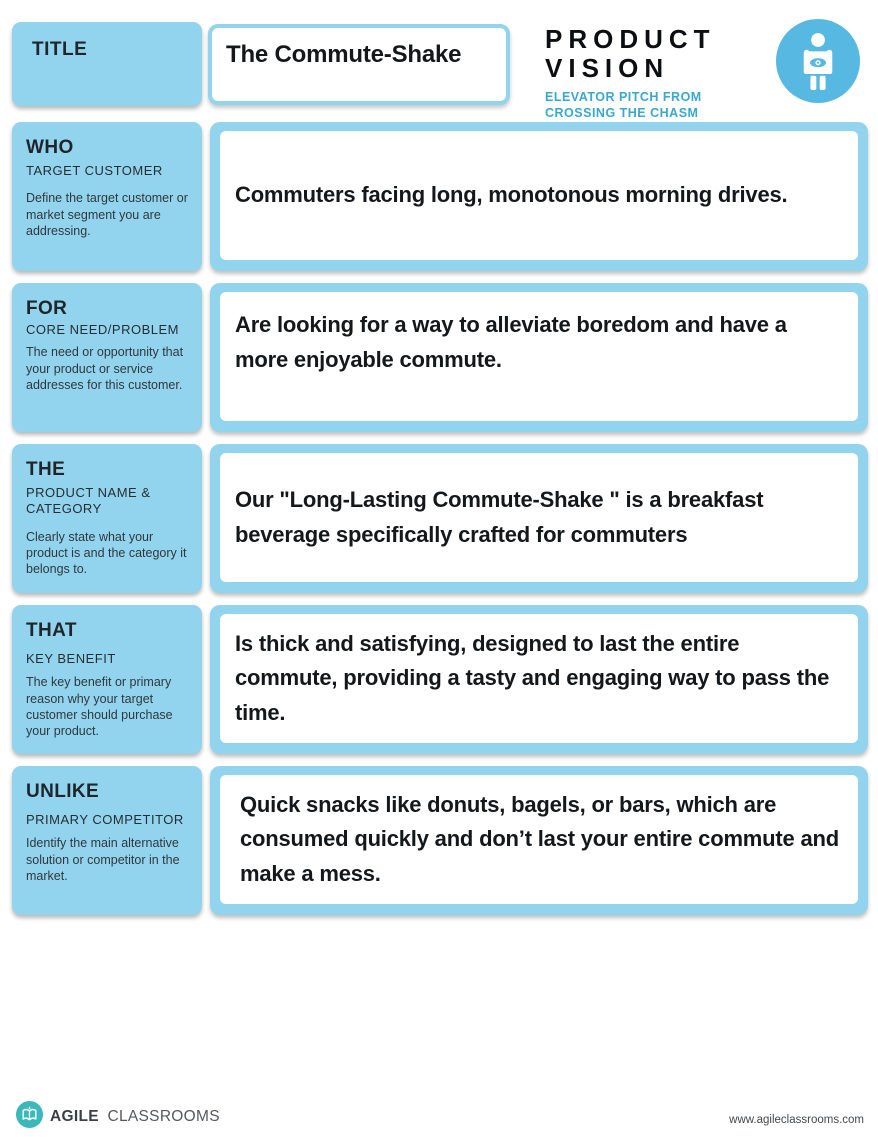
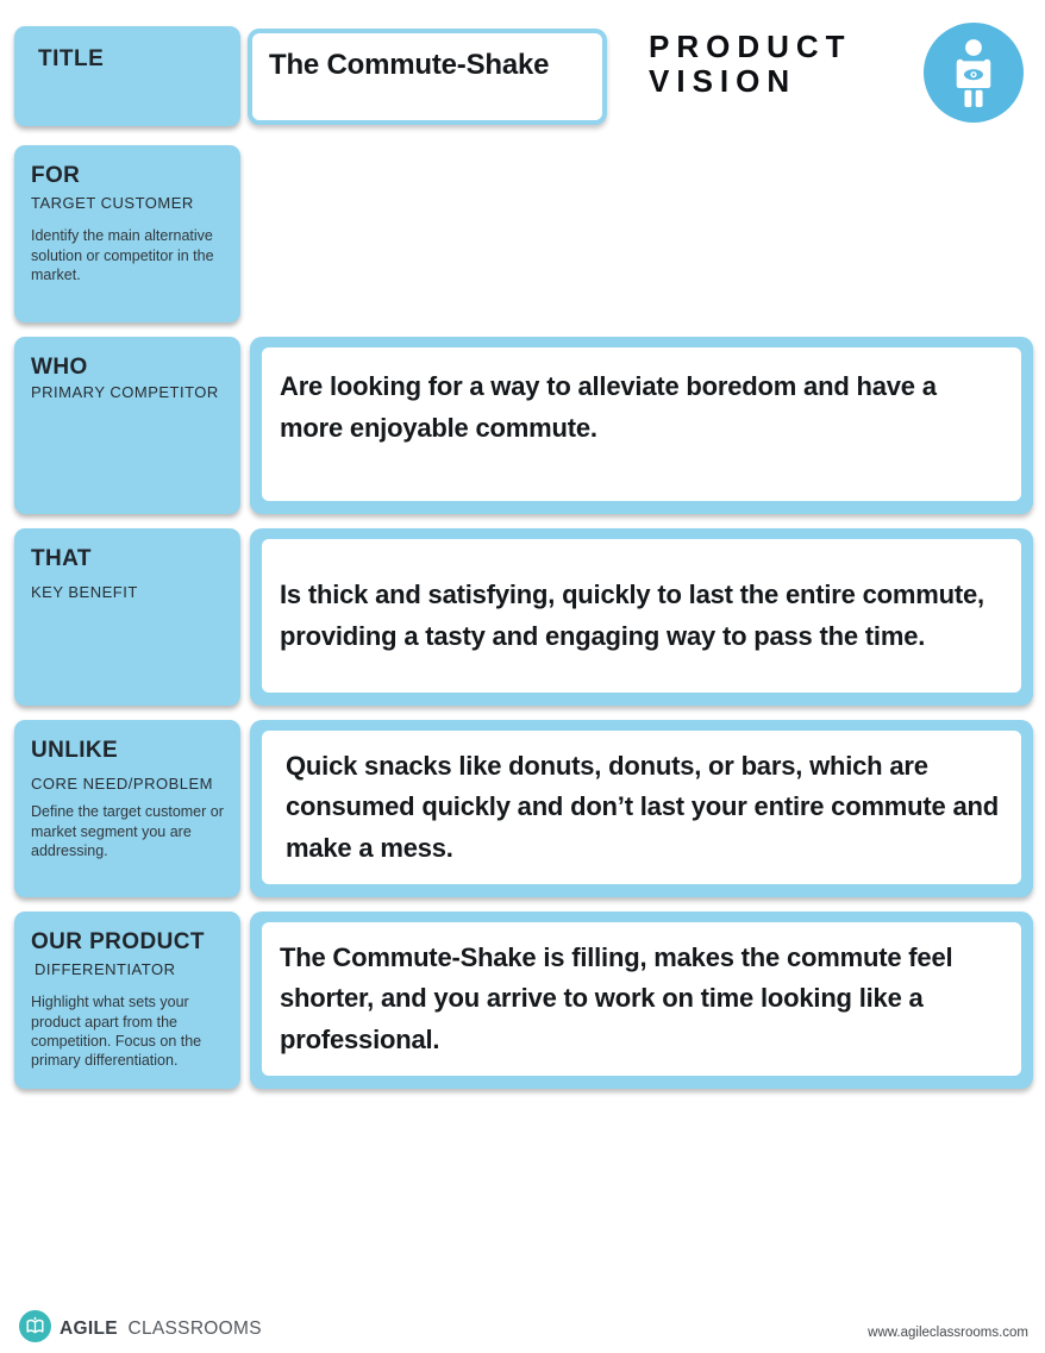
  TITLE
  The Commute-Shake
  PRODUCT
  VISION
- ELEVATOR PITCH FROM
- CROSSING THE CHASM
- WHO
+ FOR
  TARGET CUSTOMER
- Define the target customer or market segment you are addressing.
+ Identify the main alternative solution or competitor in the market.
- Commuters facing long, monotonous morning drives.
- FOR
+ WHO
- CORE NEED/PROBLEM
+ PRIMARY COMPETITOR
- The need or opportunity that your product or service addresses for this customer.
  Are looking for a way to alleviate boredom and have a more enjoyable commute.
- THE
- PRODUCT NAME & CATEGORY
- Clearly state what your product is and the category it belongs to.
- Our "Long-Lasting Commute-Shake " is a breakfast beverage specifically crafted for commuters
  THAT
  KEY BENEFIT
- The key benefit or primary reason why your target customer should purchase your product.
- Is thick and satisfying, designed to last the entire commute, providing a tasty and engaging way to pass the time.
+ Is thick and satisfying, quickly to last the entire commute, providing a tasty and engaging way to pass the time.
  UNLIKE
- PRIMARY COMPETITOR
+ CORE NEED/PROBLEM
- Identify the main alternative solution or competitor in the market.
+ Define the target customer or market segment you are addressing.
- Quick snacks like donuts, bagels, or bars, which are consumed quickly and don’t last your entire commute and make a mess.
+ Quick snacks like donuts, donuts, or bars, which are consumed quickly and don’t last your entire commute and make a mess.
+ OUR PRODUCT
+ DIFFERENTIATOR
+ Highlight what sets your product apart from the competition. Focus on the primary differentiation.
+ The Commute-Shake is filling, makes the commute feel shorter, and you arrive to work on time looking like a professional.
  AGILE CLASSROOMS
  www.agileclassrooms.com
